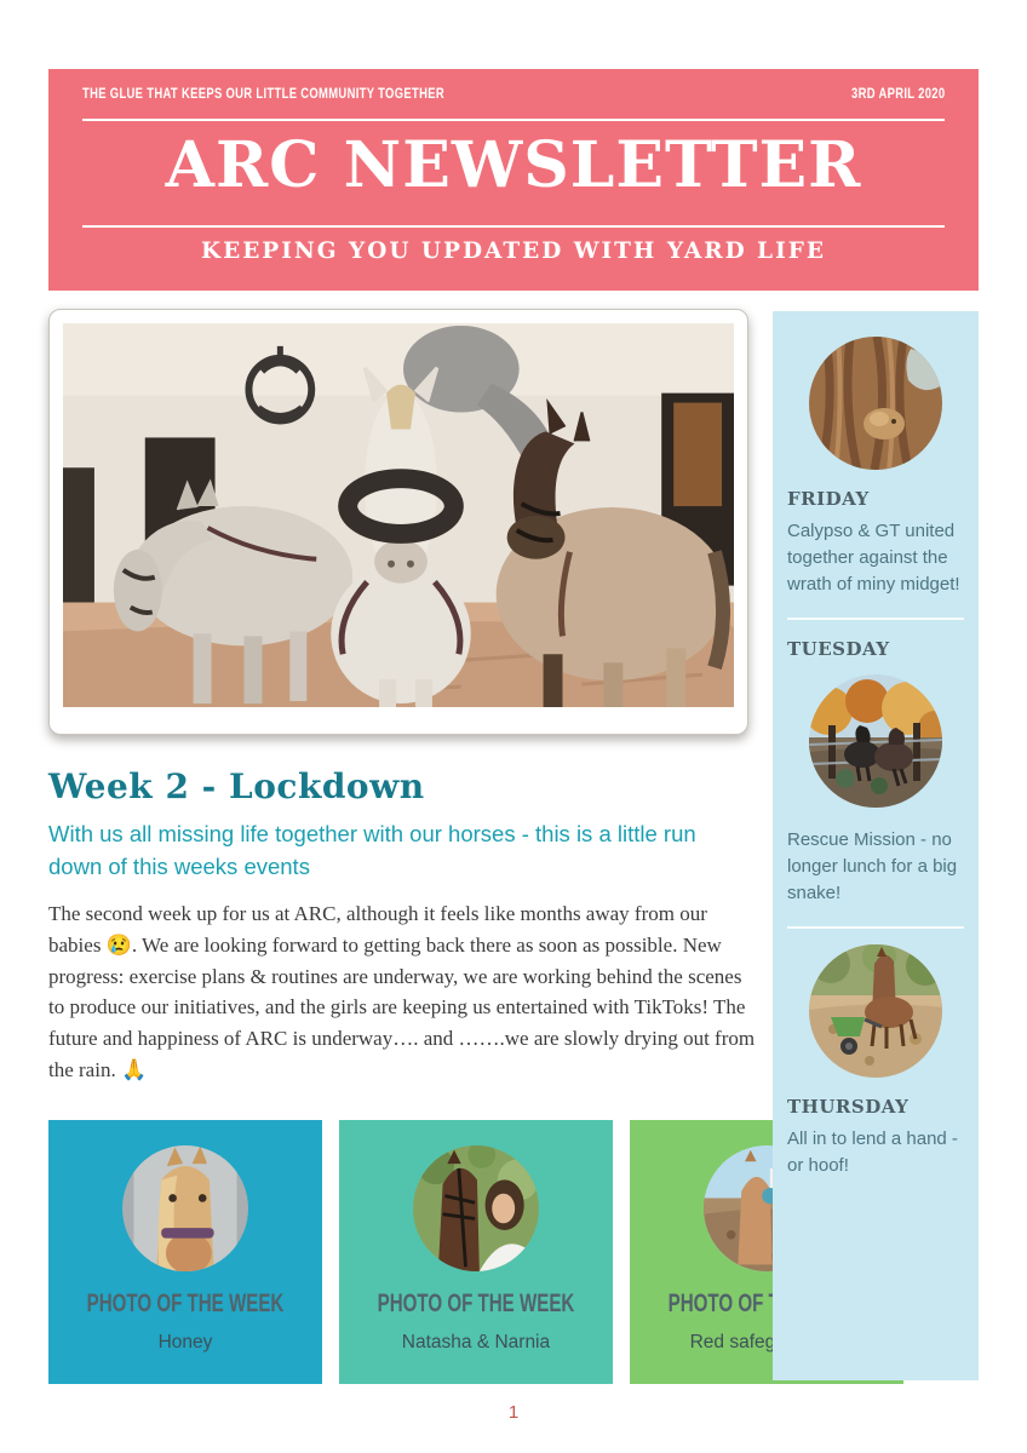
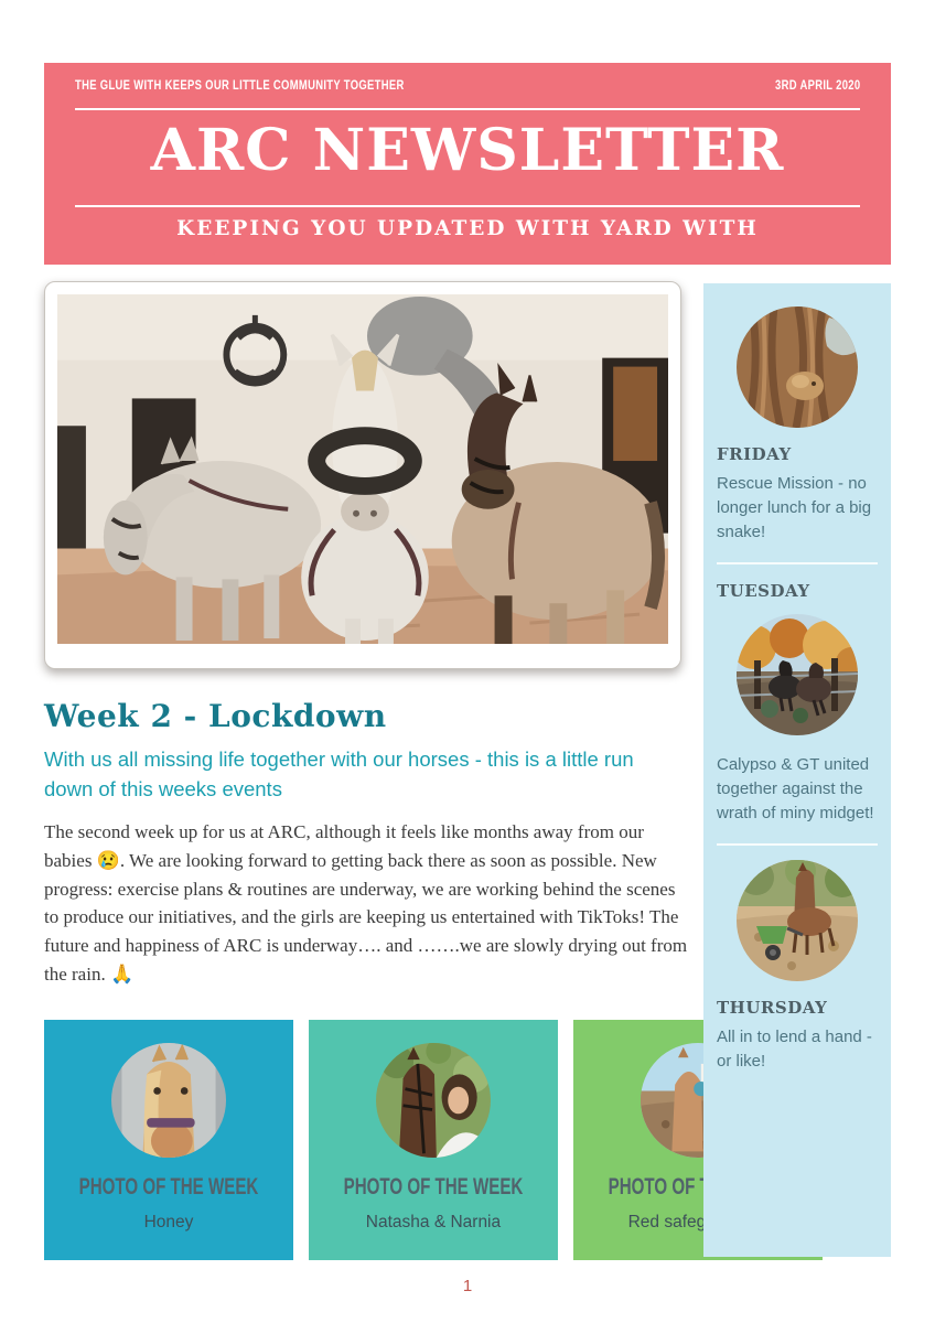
- THE GLUE THAT KEEPS OUR LITTLE COMMUNITY TOGETHER
+ THE GLUE WITH KEEPS OUR LITTLE COMMUNITY TOGETHER
  3RD APRIL 2020
  ARC NEWSLETTER
- KEEPING YOU UPDATED WITH YARD LIFE
+ KEEPING YOU UPDATED WITH YARD WITH
  Week 2 - Lockdown
  With us all missing life together with our horses - this is a little run down of this weeks events
  The second week up for us at ARC, although it feels like months away from our babies 😢. We are looking forward to getting back there as soon as possible. New progress: exercise plans & routines are underway, we are working behind the scenes to produce our initiatives, and the girls are keeping us entertained with TikToks! The future and happiness of ARC is underway…. and …….we are slowly drying out from the rain. 🙏
  PHOTO OF THE WEEK
  Honey
  PHOTO OF THE WEEK
  Natasha & Narnia
  FRIDAY
- Calypso & GT united together against the wrath of miny midget!
+ Rescue Mission - no longer lunch for a big snake!
  TUESDAY
- Rescue Mission - no longer lunch for a big snake!
+ Calypso & GT united together against the wrath of miny midget!
  THURSDAY
- All in to lend a hand - or hoof!
+ All in to lend a hand - or like!
  1
